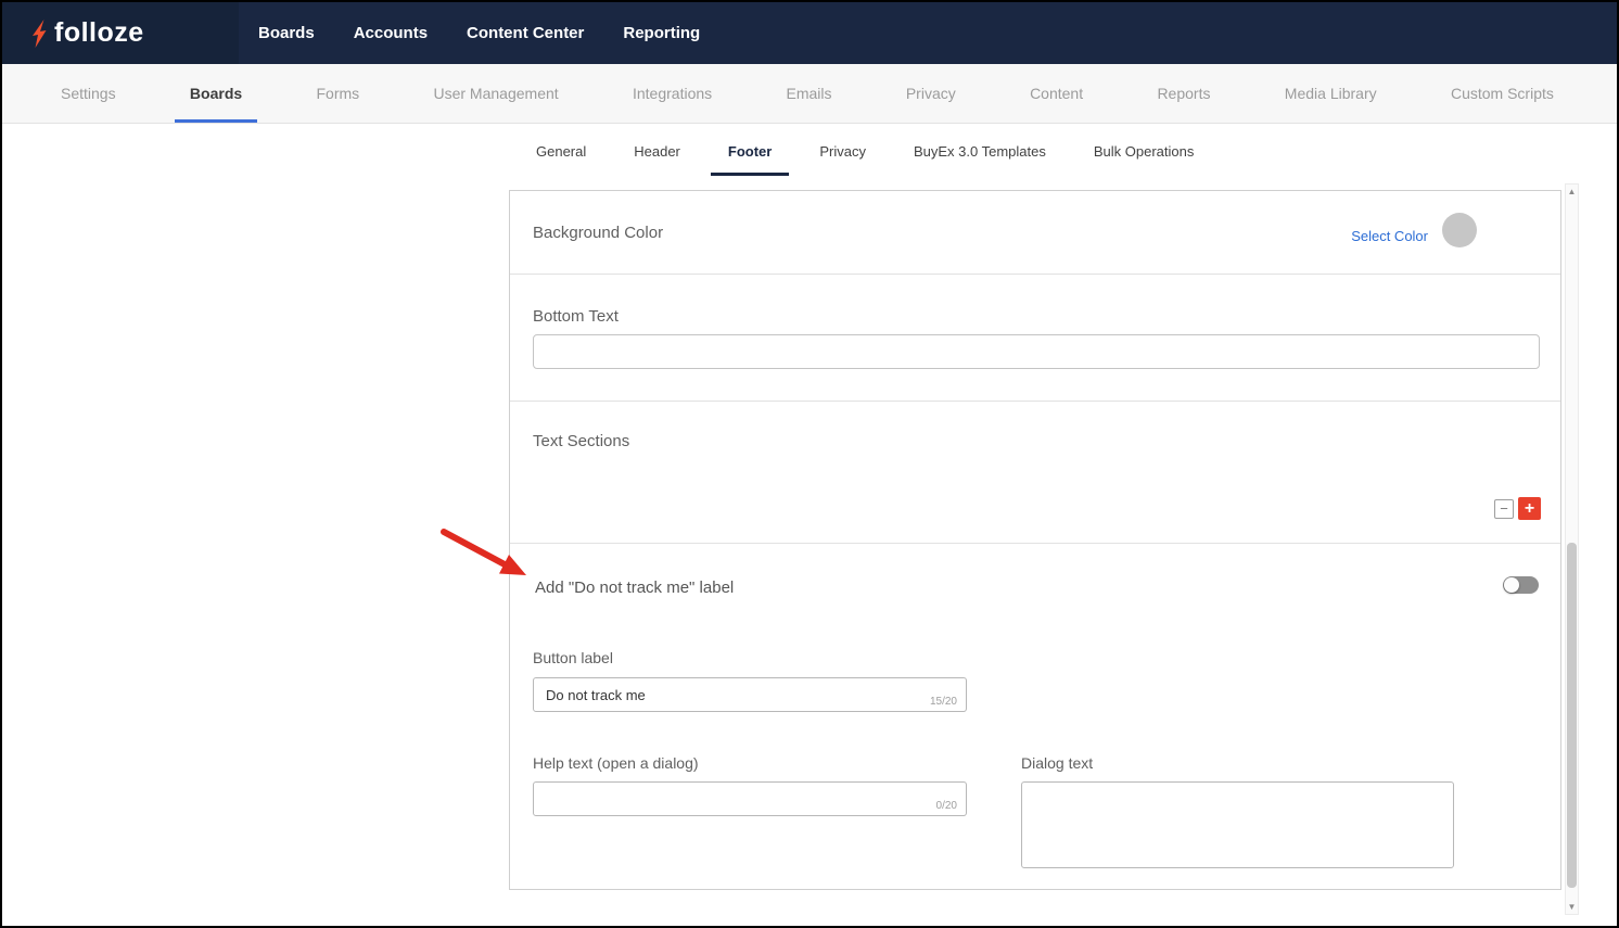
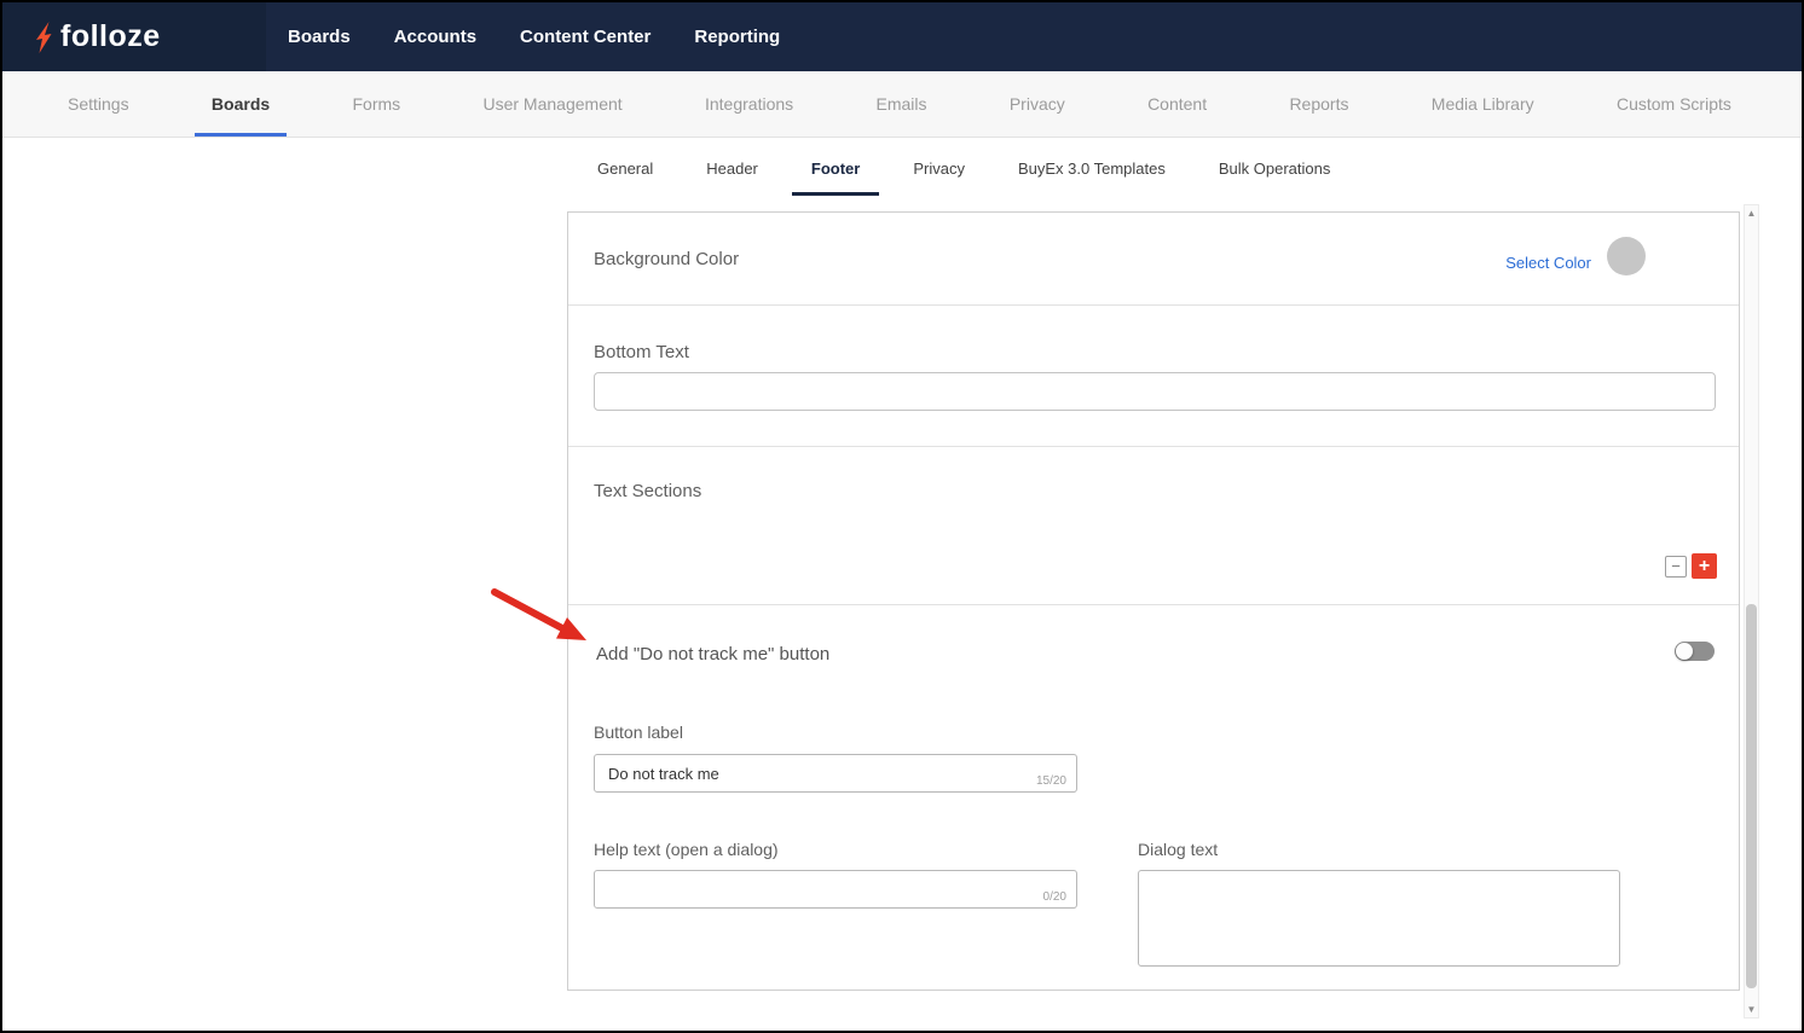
  folloze
  Boards
  Accounts
  Content Center
  Reporting
  Settings
  Boards
  Forms
  User Management
  Integrations
  Emails
  Privacy
  Content
  Reports
  Media Library
  Custom Scripts
  General
  Header
  Footer
  Privacy
  BuyEx 3.0 Templates
  Bulk Operations
  Background Color
  Select Color
  Bottom Text
  Text Sections
  −
  +
- Add "Do not track me" label
+ Add "Do not track me" button
  Button label
  Do not track me
  15/20
  Help text (open a dialog)
  0/20
  Dialog text
  ▲
  ▼
